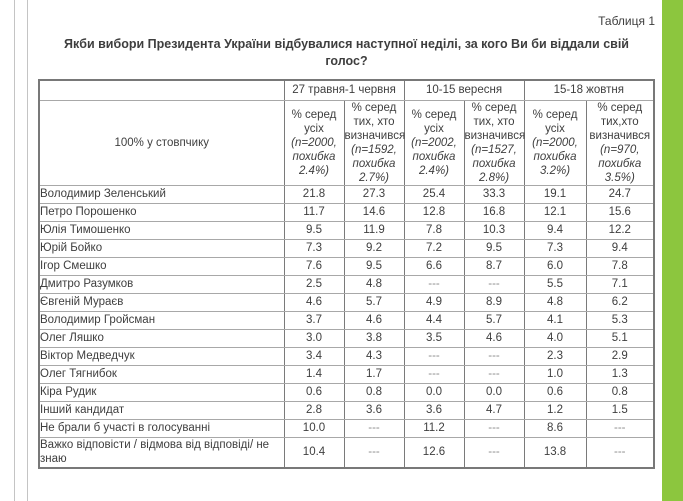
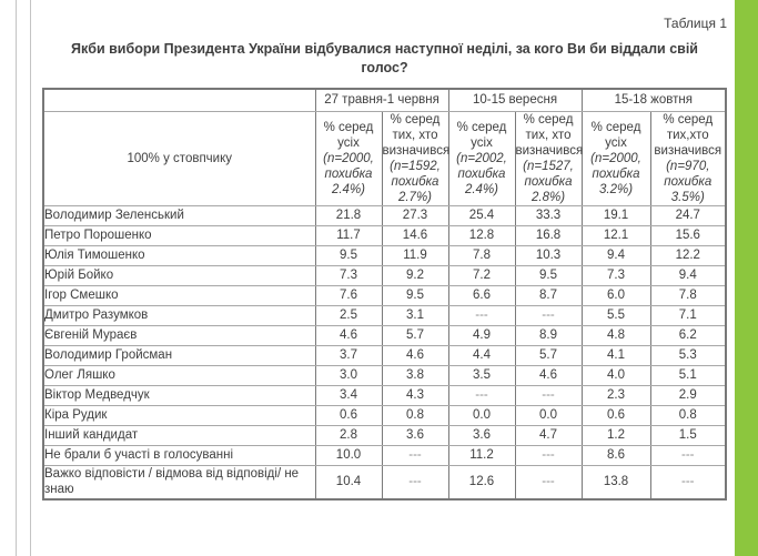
  Таблиця 1
  Якби вибори Президента України відбувалися наступної неділі, за кого Ви би віддали свій голос?
  	27 травня-1 червня	10-15 вересня	15-18 жовтня
  100% у стовпчику	% серед усіх(n=2000, похибка 2.4%)	% серед тих, хто визначився(n=1592, похибка 2.7%)	% серед усіх(n=2002, похибка 2.4%)	% серед тих, хто визначився(n=1527, похибка 2.8%)	% серед усіх(n=2000, похибка 3.2%)	% серед тих,хто визначився(n=970, похибка 3.5%)
  Володимир Зеленський	21.8	27.3	25.4	33.3	19.1	24.7
  Петро Порошенко	11.7	14.6	12.8	16.8	12.1	15.6
  Юлія Тимошенко	9.5	11.9	7.8	10.3	9.4	12.2
  Юрій Бойко	7.3	9.2	7.2	9.5	7.3	9.4
  Ігор Смешко	7.6	9.5	6.6	8.7	6.0	7.8
- Дмитро Разумков	2.5	4.8	---	---	5.5	7.1
+ Дмитро Разумков	2.5	3.1	---	---	5.5	7.1
  Євгеній Мураєв	4.6	5.7	4.9	8.9	4.8	6.2
  Володимир Гройсман	3.7	4.6	4.4	5.7	4.1	5.3
  Олег Ляшко	3.0	3.8	3.5	4.6	4.0	5.1
  Віктор Медведчук	3.4	4.3	---	---	2.3	2.9
- Олег Тягнибок	1.4	1.7	---	---	1.0	1.3
  Кіра Рудик	0.6	0.8	0.0	0.0	0.6	0.8
  Інший кандидат	2.8	3.6	3.6	4.7	1.2	1.5
  Не брали б участі в голосуванні	10.0	---	11.2	---	8.6	---
  Важко відповісти / відмова від відповіді/ не знаю	10.4	---	12.6	---	13.8	---
